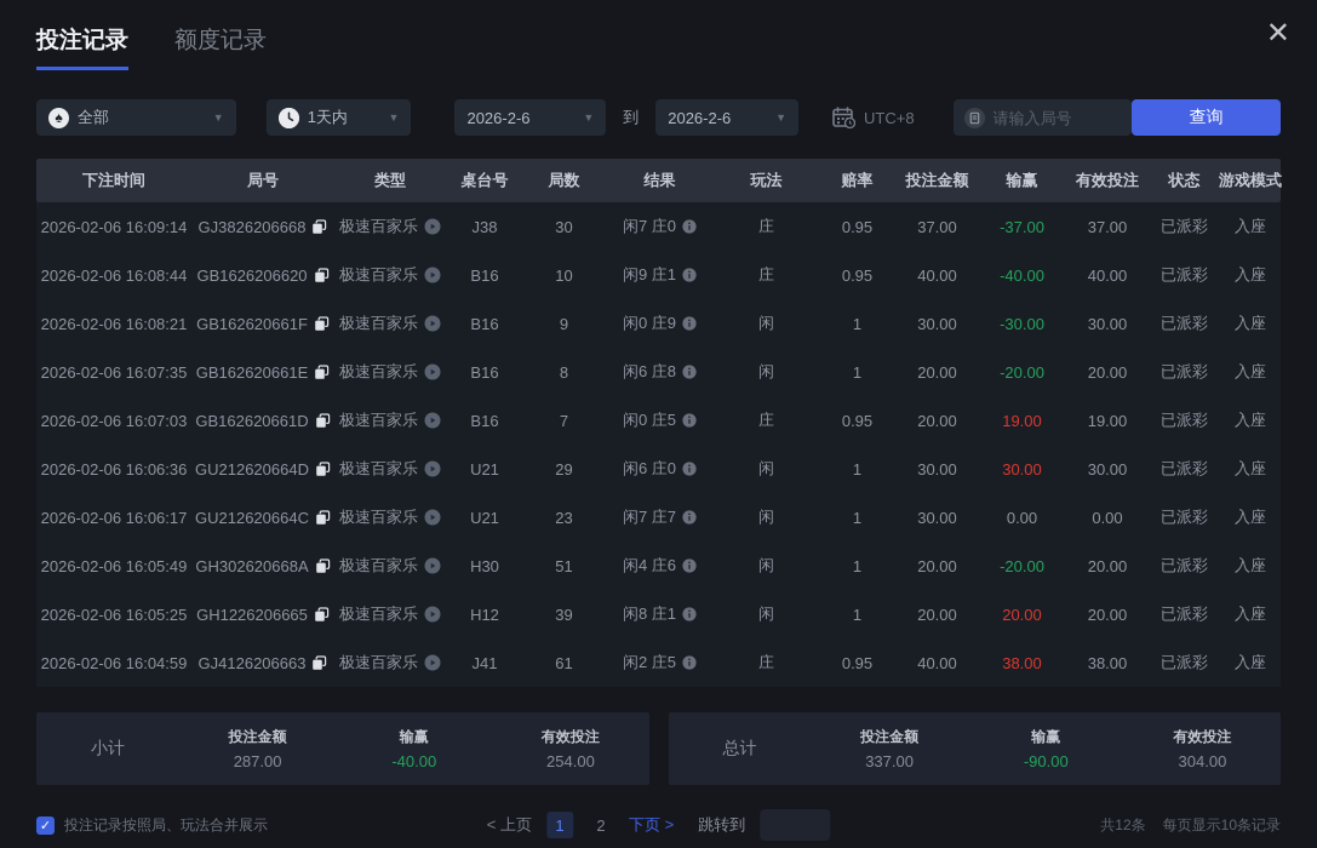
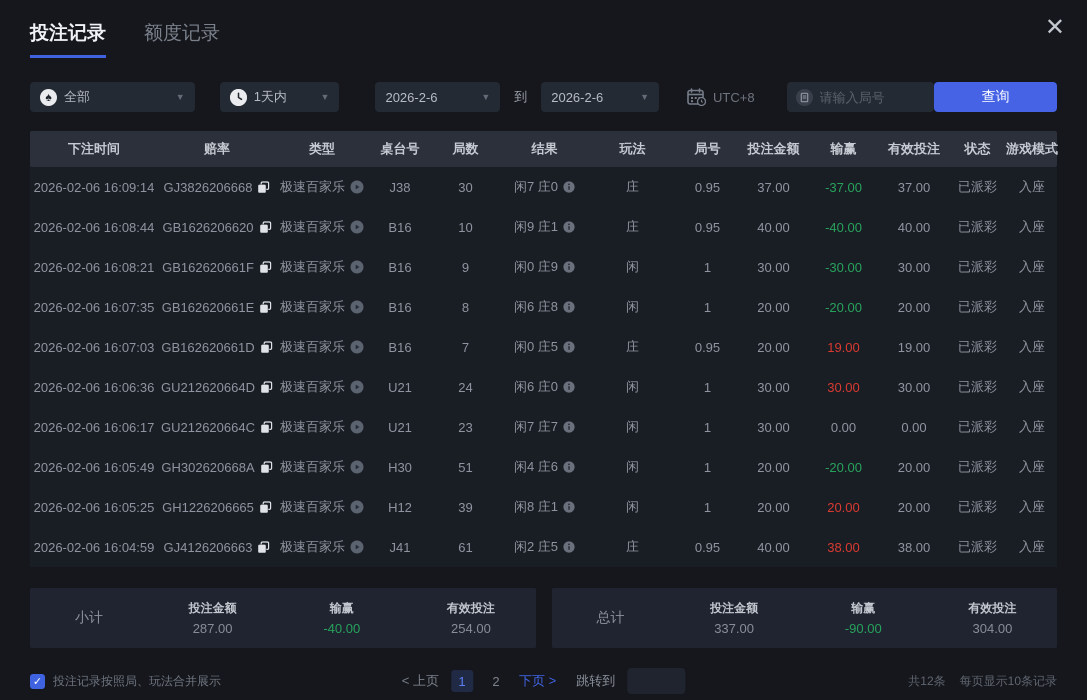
  投注记录
  额度记录
  ✕
  ♠
  全部
  ▼
  1天内
  ▼
  2026-2-6
  ▼
  到
  2026-2-6
  ▼
  UTC+8
  请输入局号
  查询
  下注时间
- 局号
+ 赔率
  类型
  桌台号
  局数
  结果
  玩法
- 赔率
+ 局号
  投注金额
  输赢
  有效投注
  状态
  游戏模式
  2026-02-06 16:09:14
  GJ3826206668
  极速百家乐
  J38
  30
  闲7 庄0
  庄
  0.95
  37.00
  -37.00
  37.00
  已派彩
  入座
  2026-02-06 16:08:44
  GB1626206620
  极速百家乐
  B16
  10
  闲9 庄1
  庄
  0.95
  40.00
  -40.00
  40.00
  已派彩
  入座
  2026-02-06 16:08:21
  GB162620661F
  极速百家乐
  B16
  9
  闲0 庄9
  闲
  1
  30.00
  -30.00
  30.00
  已派彩
  入座
  2026-02-06 16:07:35
  GB162620661E
  极速百家乐
  B16
  8
  闲6 庄8
  闲
  1
  20.00
  -20.00
  20.00
  已派彩
  入座
  2026-02-06 16:07:03
  GB162620661D
  极速百家乐
  B16
  7
  闲0 庄5
  庄
  0.95
  20.00
  19.00
  19.00
  已派彩
  入座
  2026-02-06 16:06:36
  GU212620664D
  极速百家乐
  U21
- 29
+ 24
  闲6 庄0
  闲
  1
  30.00
  30.00
  30.00
  已派彩
  入座
  2026-02-06 16:06:17
  GU212620664C
  极速百家乐
  U21
  23
  闲7 庄7
  闲
  1
  30.00
  0.00
  0.00
  已派彩
  入座
  2026-02-06 16:05:49
  GH302620668A
  极速百家乐
  H30
  51
  闲4 庄6
  闲
  1
  20.00
  -20.00
  20.00
  已派彩
  入座
  2026-02-06 16:05:25
  GH1226206665
  极速百家乐
  H12
  39
  闲8 庄1
  闲
  1
  20.00
  20.00
  20.00
  已派彩
  入座
  2026-02-06 16:04:59
  GJ4126206663
  极速百家乐
  J41
  61
  闲2 庄5
  庄
  0.95
  40.00
  38.00
  38.00
  已派彩
  入座
  小计
  投注金额
  287.00
  输赢
  -40.00
  有效投注
  254.00
  总计
  投注金额
  337.00
  输赢
  -90.00
  有效投注
  304.00
  ✓
  投注记录按照局、玩法合并展示
  < 上页
  1
  2
  下页 >
  跳转到
  共12条
  每页显示10条记录
